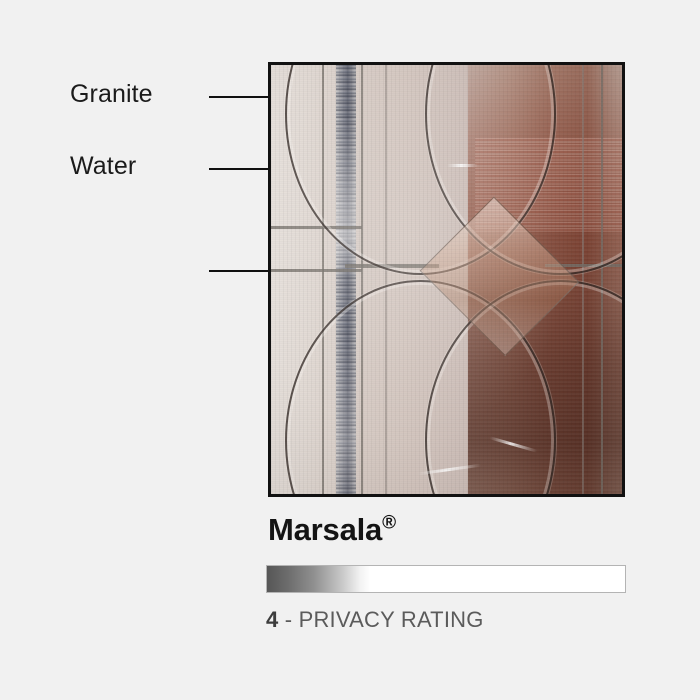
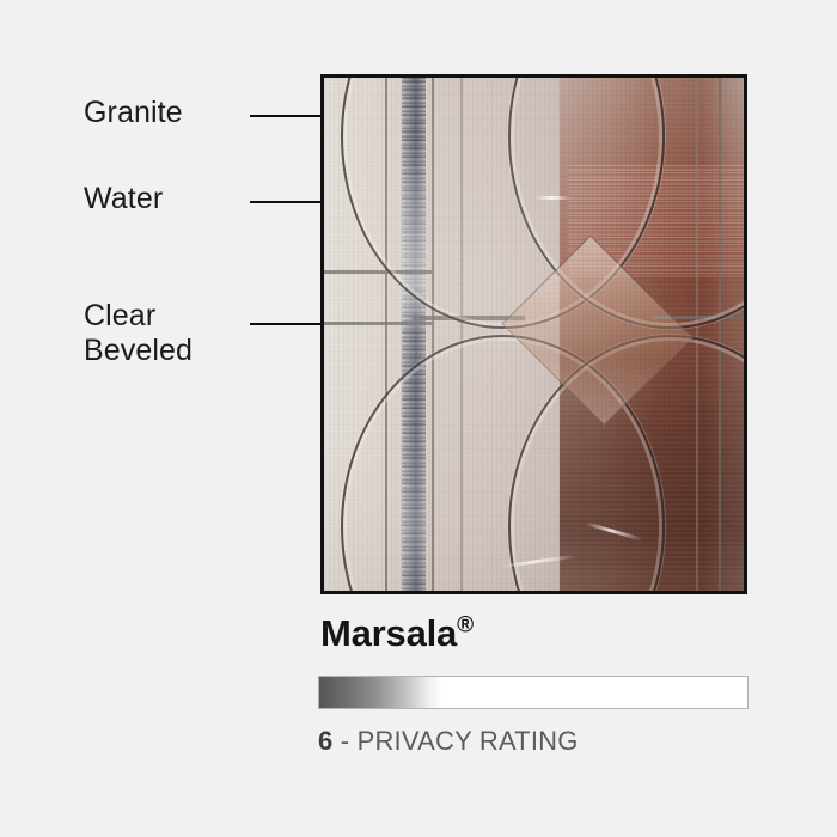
  Granite
  Water
+ Clear
+ Beveled
  Marsala®
- 4 - PRIVACY RATING
+ 6 - PRIVACY RATING
